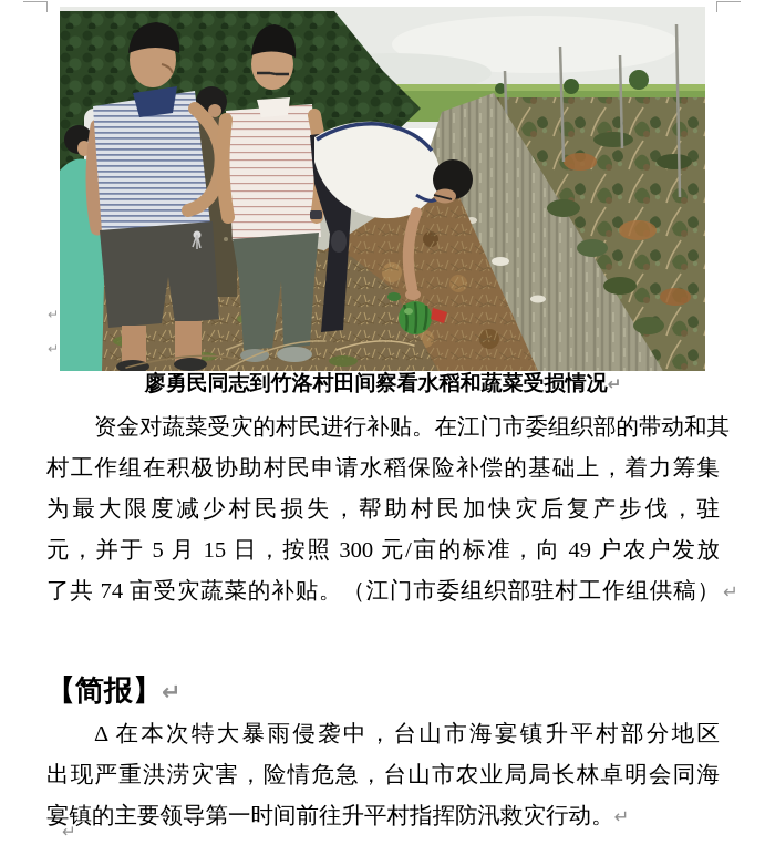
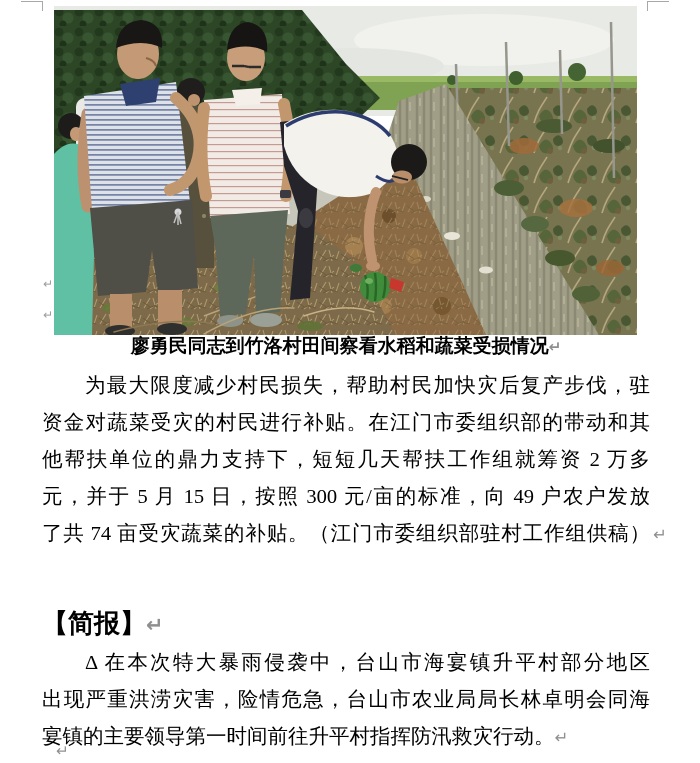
  ↵
  ↵
  廖勇民同志到竹洛村田间察看水稻和蔬菜受损情况↵
- 资金对蔬菜受灾的村民进行补贴。在江门市委组织部的带动和其
+ 为最大限度减少村民损失，帮助村民加快灾后复产步伐，驻
- 村工作组在积极协助村民申请水稻保险补偿的基础上，着力筹集
- 为最大限度减少村民损失，帮助村民加快灾后复产步伐，驻
+ 资金对蔬菜受灾的村民进行补贴。在江门市委组织部的带动和其
+ 他帮扶单位的鼎力支持下，短短几天帮扶工作组就筹资 2 万多
  元，并于 5 月 15 日，按照 300 元/亩的标准，向 49 户农户发放
  了共 74 亩受灾蔬菜的补贴。（江门市委组织部驻村工作组供稿）
  ↵
  【简报】↵
  Δ 在本次特大暴雨侵袭中，台山市海宴镇升平村部分地区
  出现严重洪涝灾害，险情危急，台山市农业局局长林卓明会同海
  宴镇的主要领导第一时间前往升平村指挥防汛救灾行动。↵
  ↵
